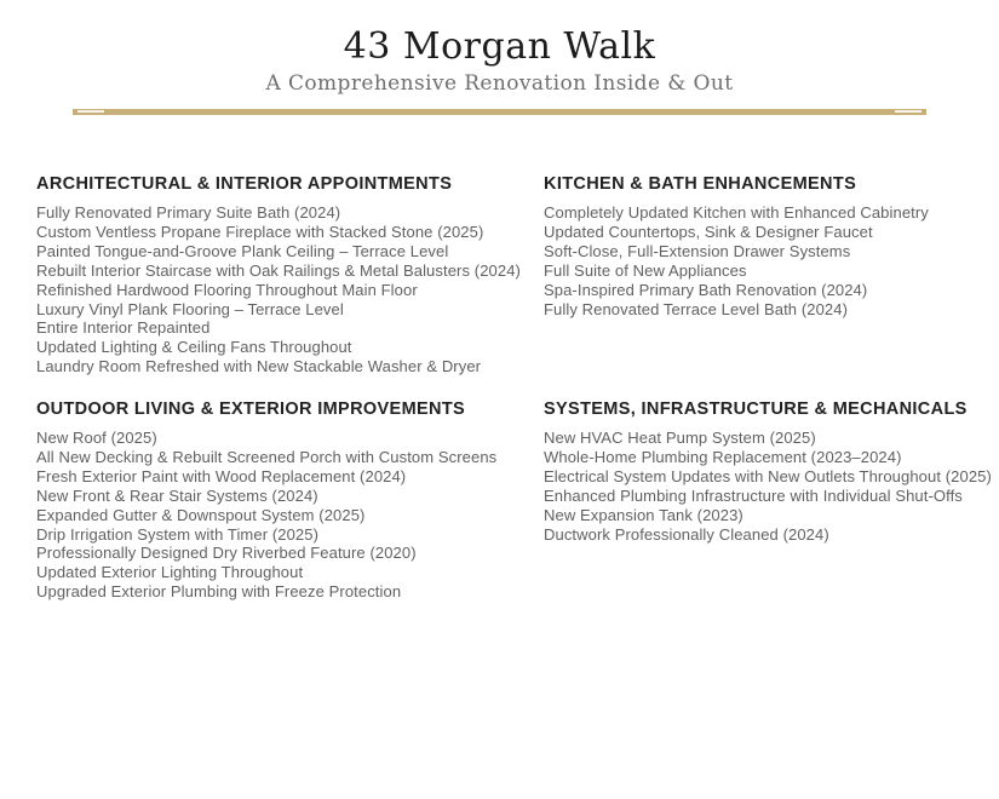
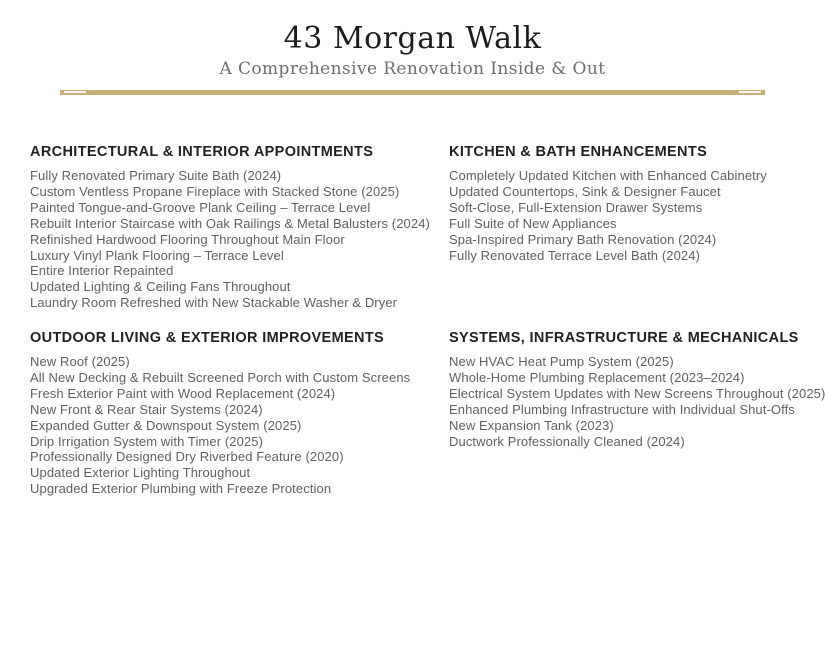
  43 Morgan Walk
  A Comprehensive Renovation Inside & Out
  ARCHITECTURAL & INTERIOR APPOINTMENTS
  Fully Renovated Primary Suite Bath (2024)
  Custom Ventless Propane Fireplace with Stacked Stone (2025)
  Painted Tongue-and-Groove Plank Ceiling – Terrace Level
  Rebuilt Interior Staircase with Oak Railings & Metal Balusters (2024)
  Refinished Hardwood Flooring Throughout Main Floor
  Luxury Vinyl Plank Flooring – Terrace Level
  Entire Interior Repainted
  Updated Lighting & Ceiling Fans Throughout
  Laundry Room Refreshed with New Stackable Washer & Dryer
  KITCHEN & BATH ENHANCEMENTS
  Completely Updated Kitchen with Enhanced Cabinetry
  Updated Countertops, Sink & Designer Faucet
  Soft-Close, Full-Extension Drawer Systems
  Full Suite of New Appliances
  Spa-Inspired Primary Bath Renovation (2024)
  Fully Renovated Terrace Level Bath (2024)
  OUTDOOR LIVING & EXTERIOR IMPROVEMENTS
  New Roof (2025)
  All New Decking & Rebuilt Screened Porch with Custom Screens
  Fresh Exterior Paint with Wood Replacement (2024)
  New Front & Rear Stair Systems (2024)
  Expanded Gutter & Downspout System (2025)
  Drip Irrigation System with Timer (2025)
  Professionally Designed Dry Riverbed Feature (2020)
  Updated Exterior Lighting Throughout
  Upgraded Exterior Plumbing with Freeze Protection
  SYSTEMS, INFRASTRUCTURE & MECHANICALS
  New HVAC Heat Pump System (2025)
  Whole-Home Plumbing Replacement (2023–2024)
- Electrical System Updates with New Outlets Throughout (2025)
+ Electrical System Updates with New Screens Throughout (2025)
  Enhanced Plumbing Infrastructure with Individual Shut-Offs
  New Expansion Tank (2023)
  Ductwork Professionally Cleaned (2024)
